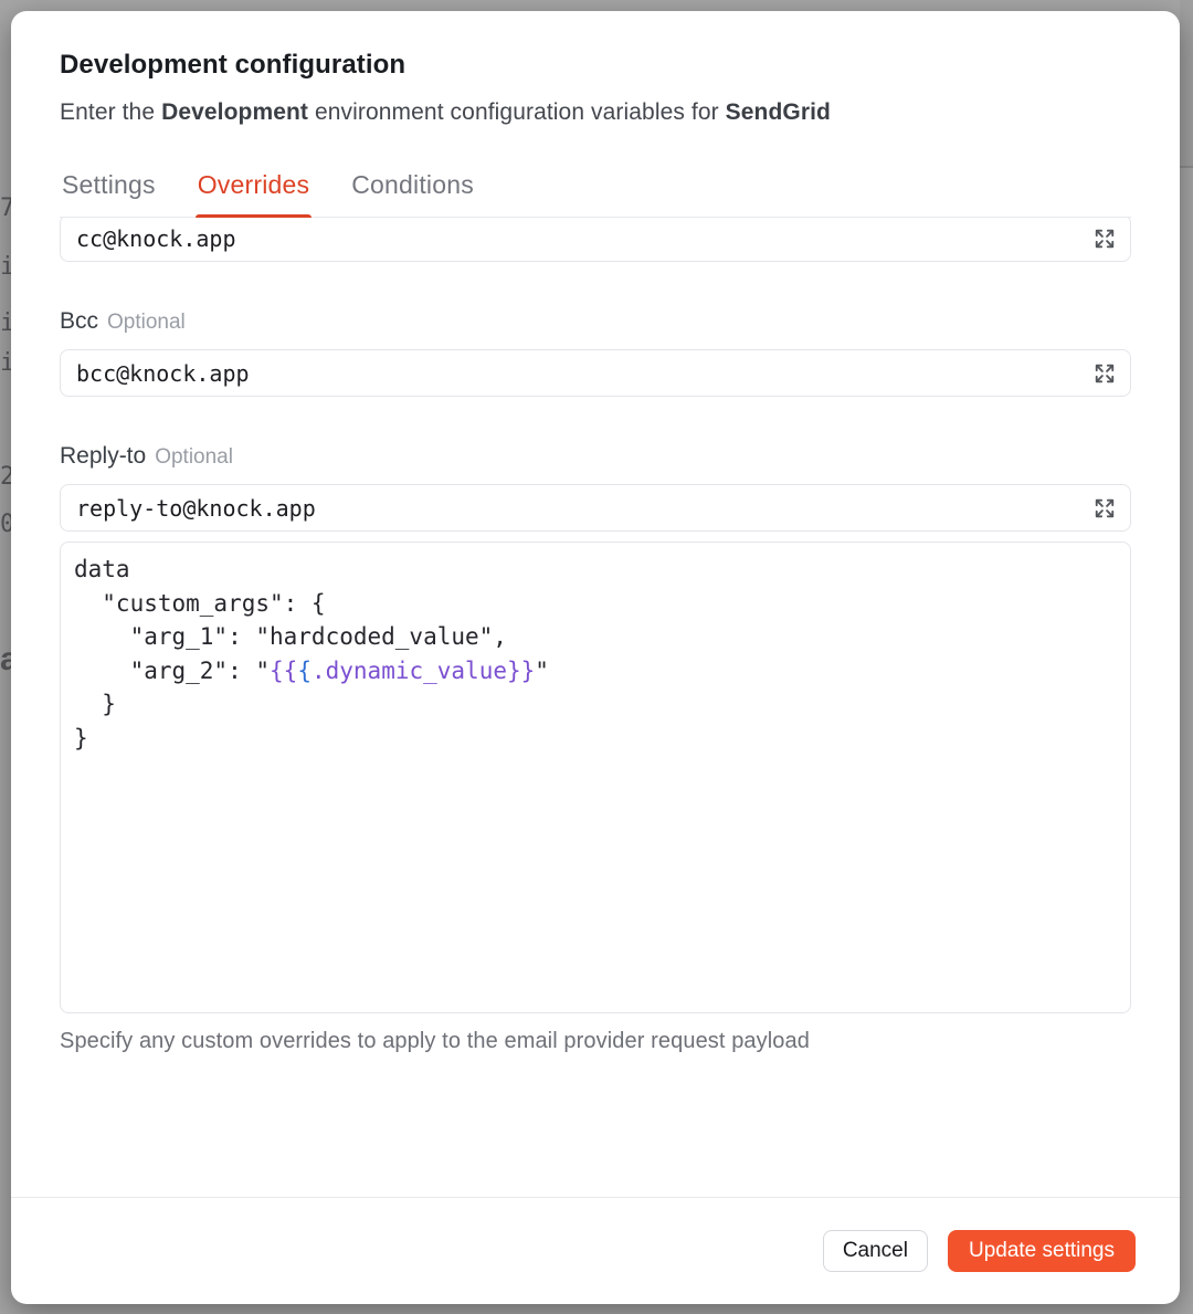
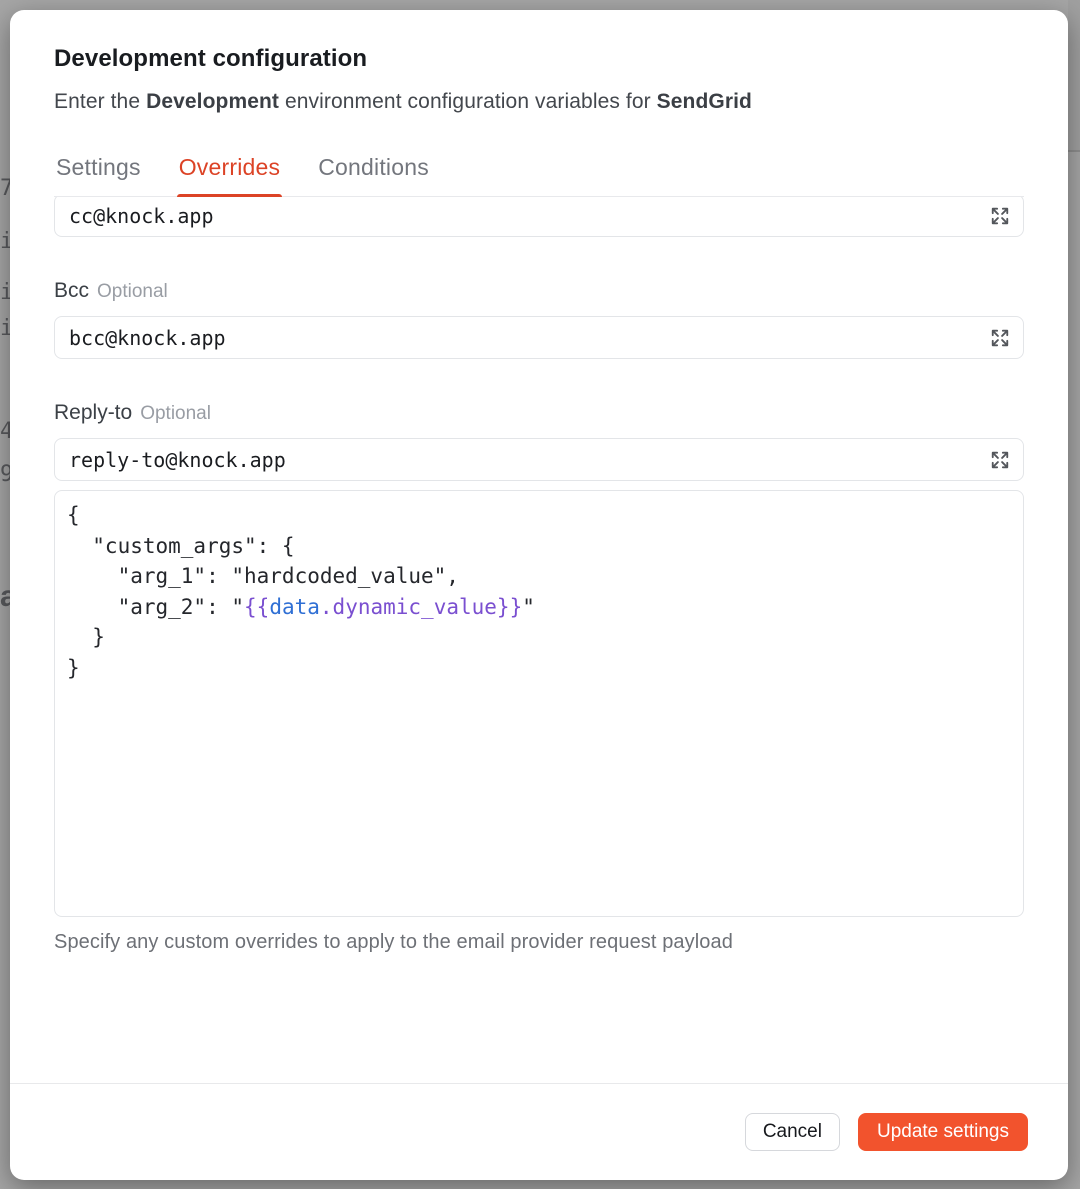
  7
  i
- 2
+ 4
- 0
+ 9
  a
  Development configuration
  Enter the Development environment configuration variables for SendGrid
  Settings
  Overrides
  Conditions
  cc@knock.app
  Bcc Optional
  bcc@knock.app
  Reply-to Optional
  reply-to@knock.app
- data
+ {
  "custom_args": {
  "arg_1": "hardcoded_value",
- "arg_2": "{{{.dynamic_value}}"
+ "arg_2": "{{data.dynamic_value}}"
  }
  }
  Specify any custom overrides to apply to the email provider request payload
  Cancel
  Update settings
